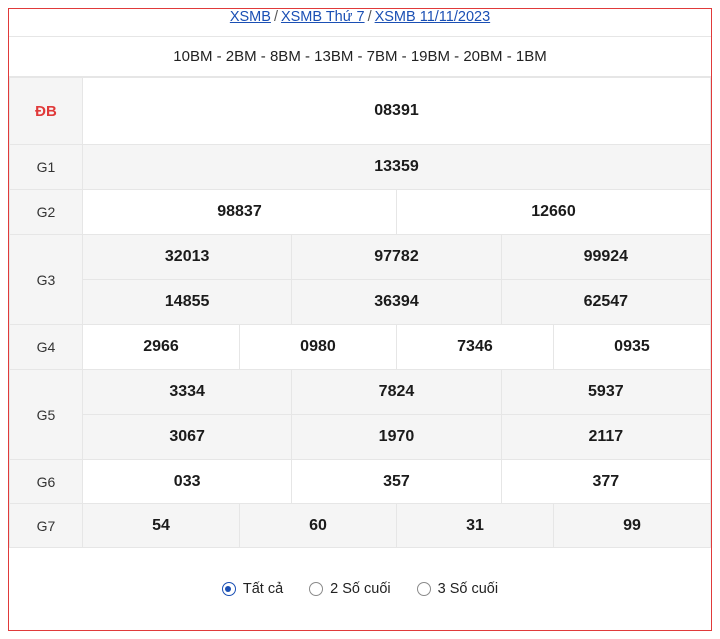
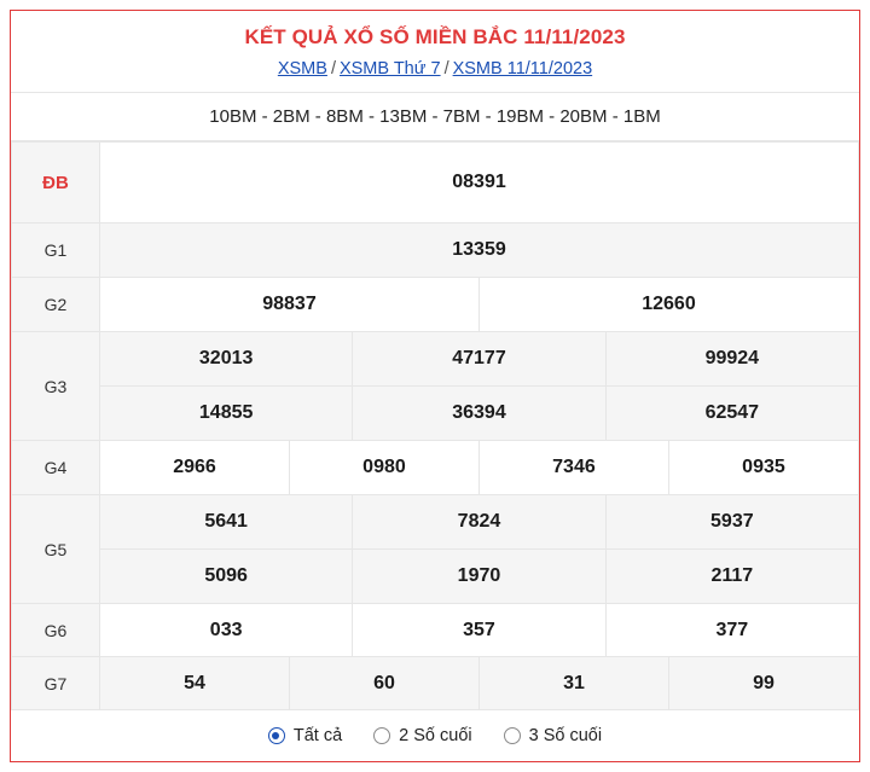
+ KẾT QUẢ XỔ SỐ MIỀN BẮC 11/11/2023
  XSMB / XSMB Thứ 7 / XSMB 11/11/2023
  10BM - 2BM - 8BM - 13BM - 7BM - 19BM - 20BM - 1BM
  ĐB	08391
  G1	13359
  G2	98837	12660
- G3	32013	97782	99924
+ G3	32013	47177	99924
  14855	36394	62547
  G4	2966	0980	7346	0935
- G5	3334	7824	5937
+ G5	5641	7824	5937
- 3067	1970	2117
+ 5096	1970	2117
  G6	033	357	377
  G7	54	60	31	99
  Tất cả
  2 Số cuối
  3 Số cuối
